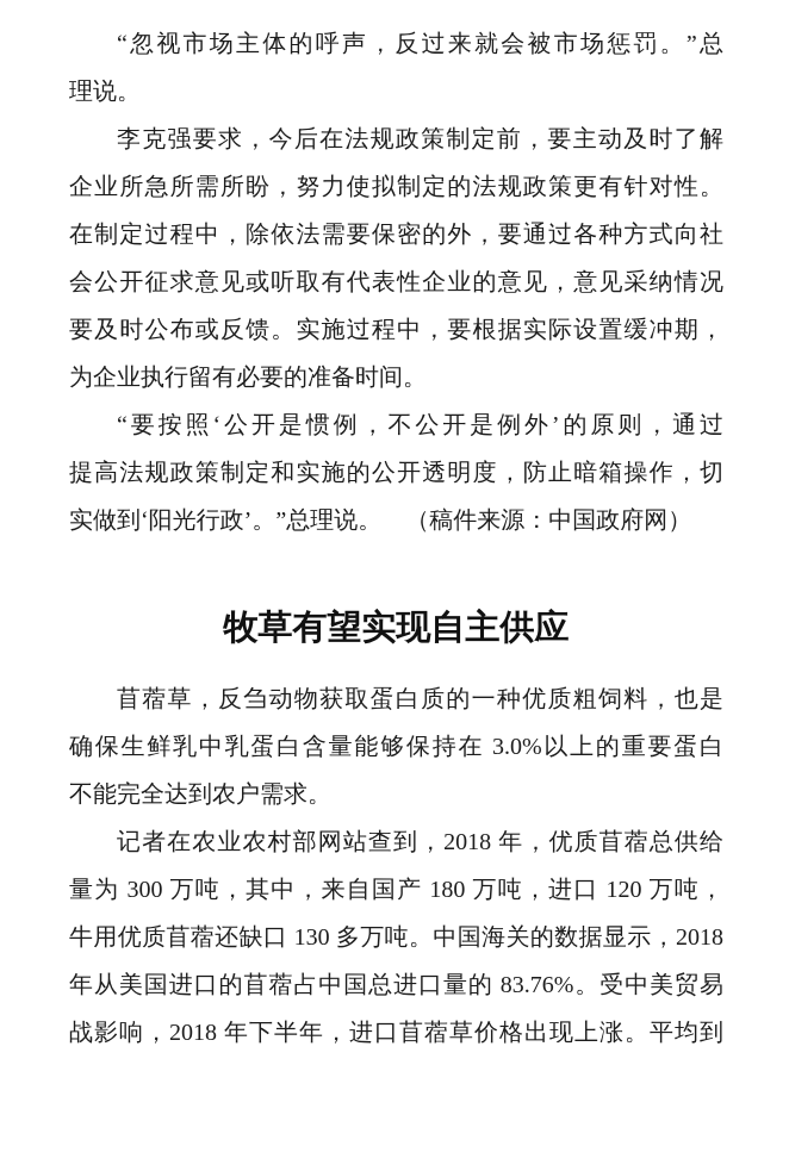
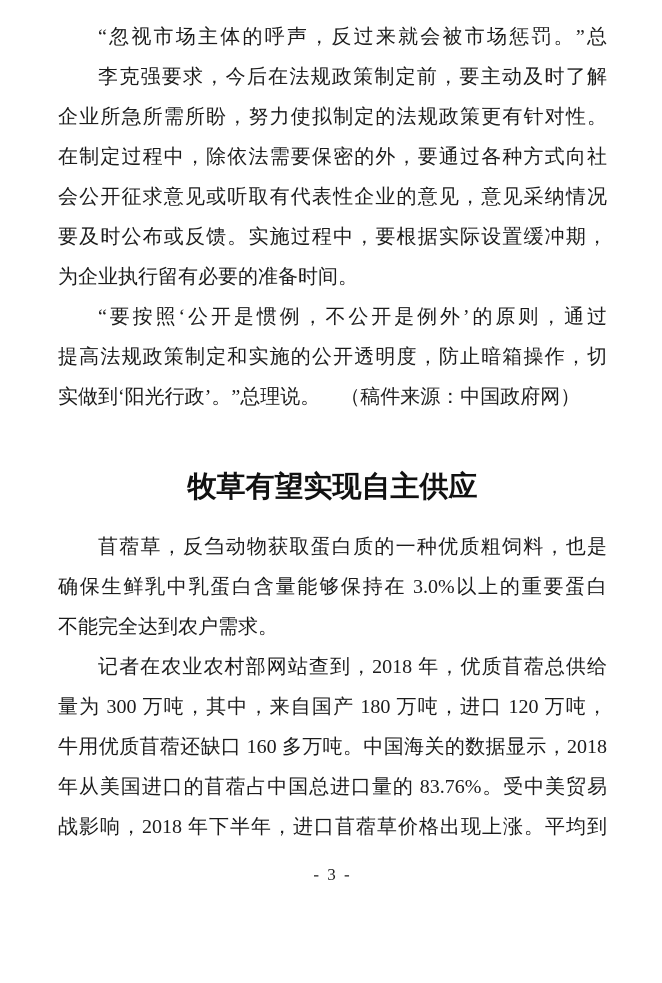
  “忽视市场主体的呼声，反过来就会被市场惩罚。”总
- 理说。
  李克强要求，今后在法规政策制定前，要主动及时了解
  企业所急所需所盼，努力使拟制定的法规政策更有针对性。
  在制定过程中，除依法需要保密的外，要通过各种方式向社
  会公开征求意见或听取有代表性企业的意见，意见采纳情况
  要及时公布或反馈。实施过程中，要根据实际设置缓冲期，
  为企业执行留有必要的准备时间。
  “要按照‘公开是惯例，不公开是例外’的原则，通过
  提高法规政策制定和实施的公开透明度，防止暗箱操作，切
  实做到‘阳光行政’。”总理说。 （稿件来源：中国政府网）
  牧草有望实现自主供应
  苜蓿草，反刍动物获取蛋白质的一种优质粗饲料，也是
  确保生鲜乳中乳蛋白含量能够保持在 3.0%以上的重要蛋白
  不能完全达到农户需求。
  记者在农业农村部网站查到，2018 年，优质苜蓿总供给
  量为 300 万吨，其中，来自国产 180 万吨，进口 120 万吨，
- 牛用优质苜蓿还缺口 130 多万吨。中国海关的数据显示，2018
+ 牛用优质苜蓿还缺口 160 多万吨。中国海关的数据显示，2018
  年从美国进口的苜蓿占中国总进口量的 83.76%。受中美贸易
  战影响，2018 年下半年，进口苜蓿草价格出现上涨。平均到
+ - 3 -
